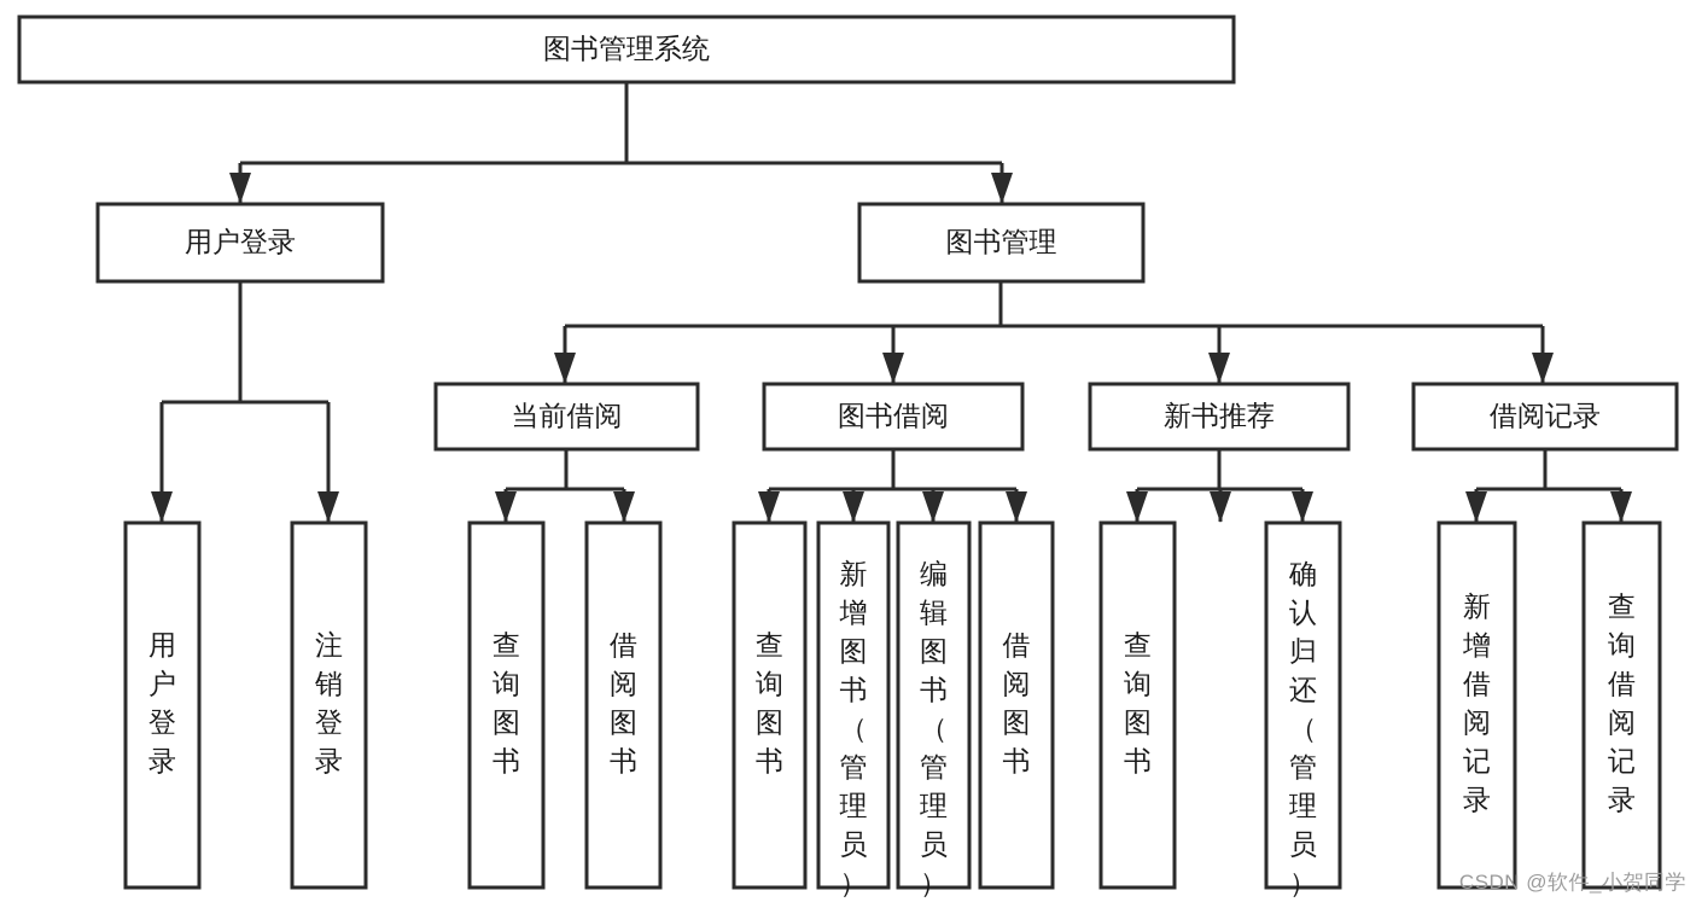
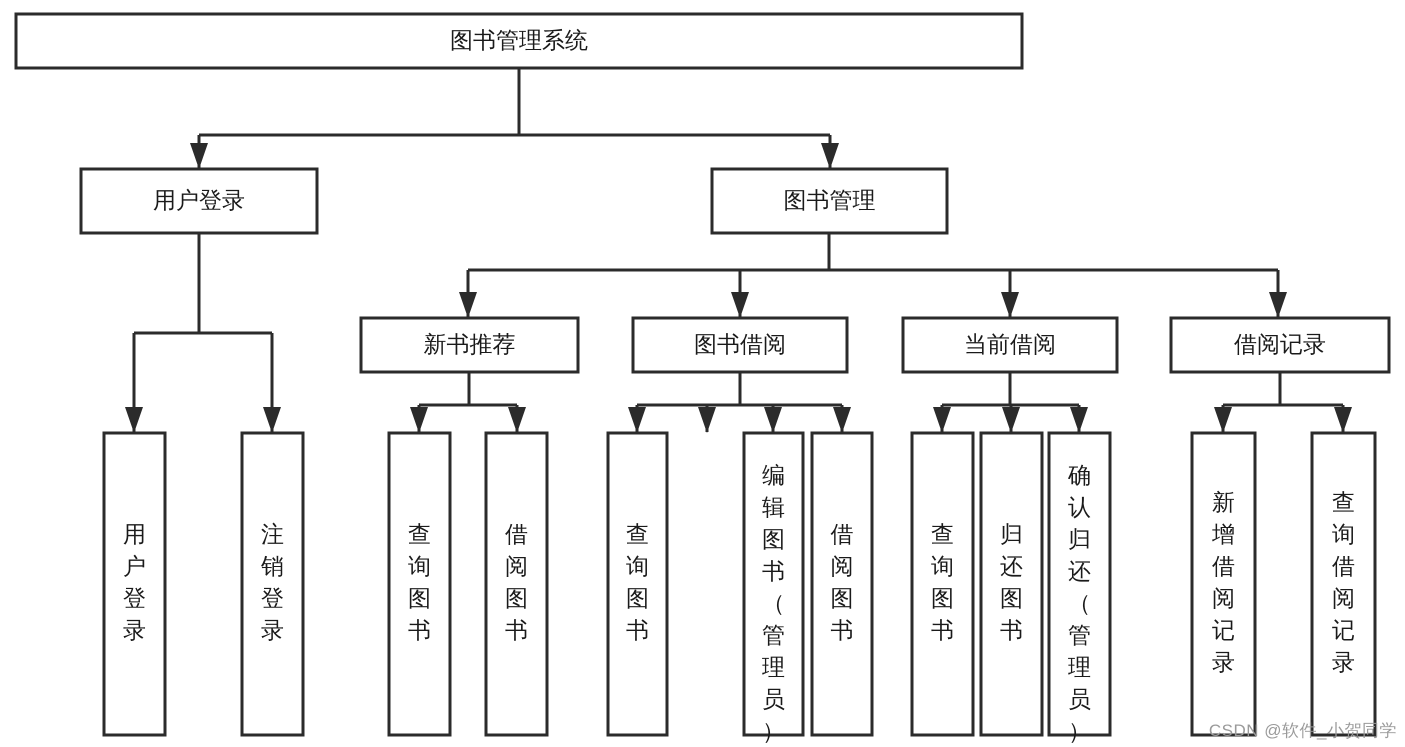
  图书管理系统
  用户登录
  图书管理
- 当前借阅
+ 新书推荐
  图书借阅
- 新书推荐
+ 当前借阅
  借阅记录
  用户登录
  注销登录
  查询图书
  借阅图书
  查询图书
- 新增图书（管理员）
  编辑图书（管理员）
  借阅图书
  查询图书
+ 归还图书
  确认归还（管理员）
  新增借阅记录
  查询借阅记录
  CSDN @软件_小贺同学
